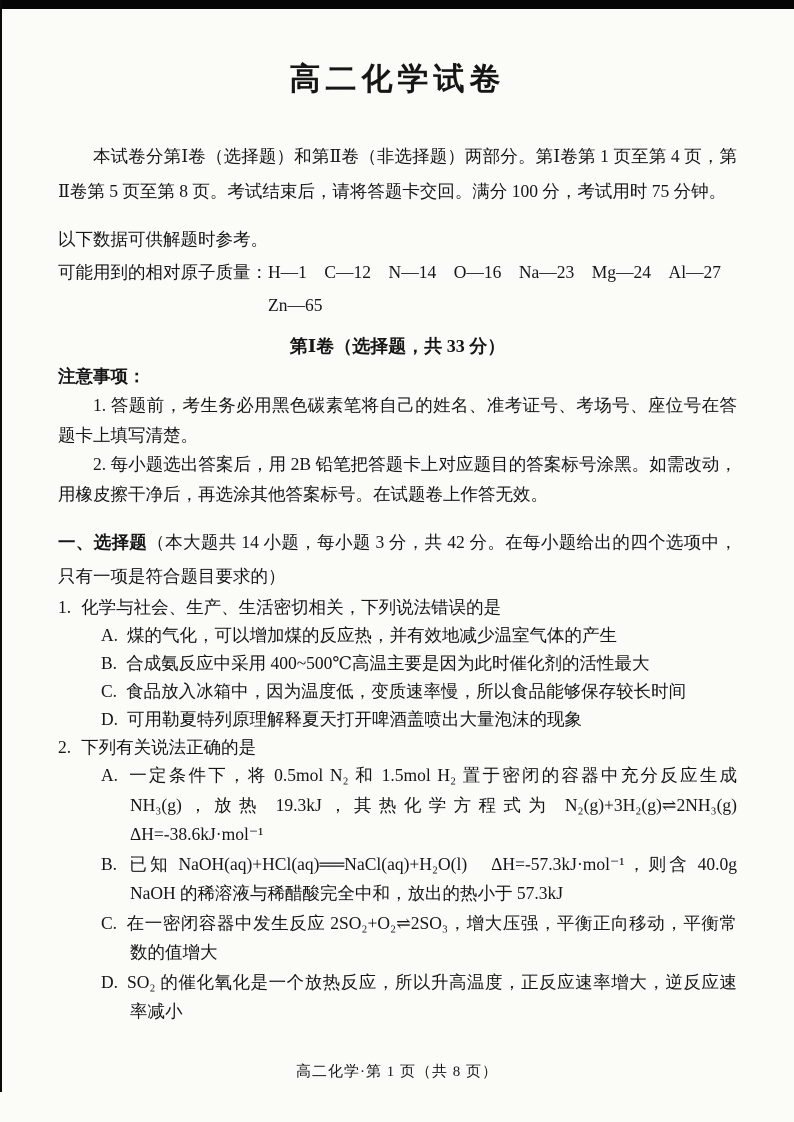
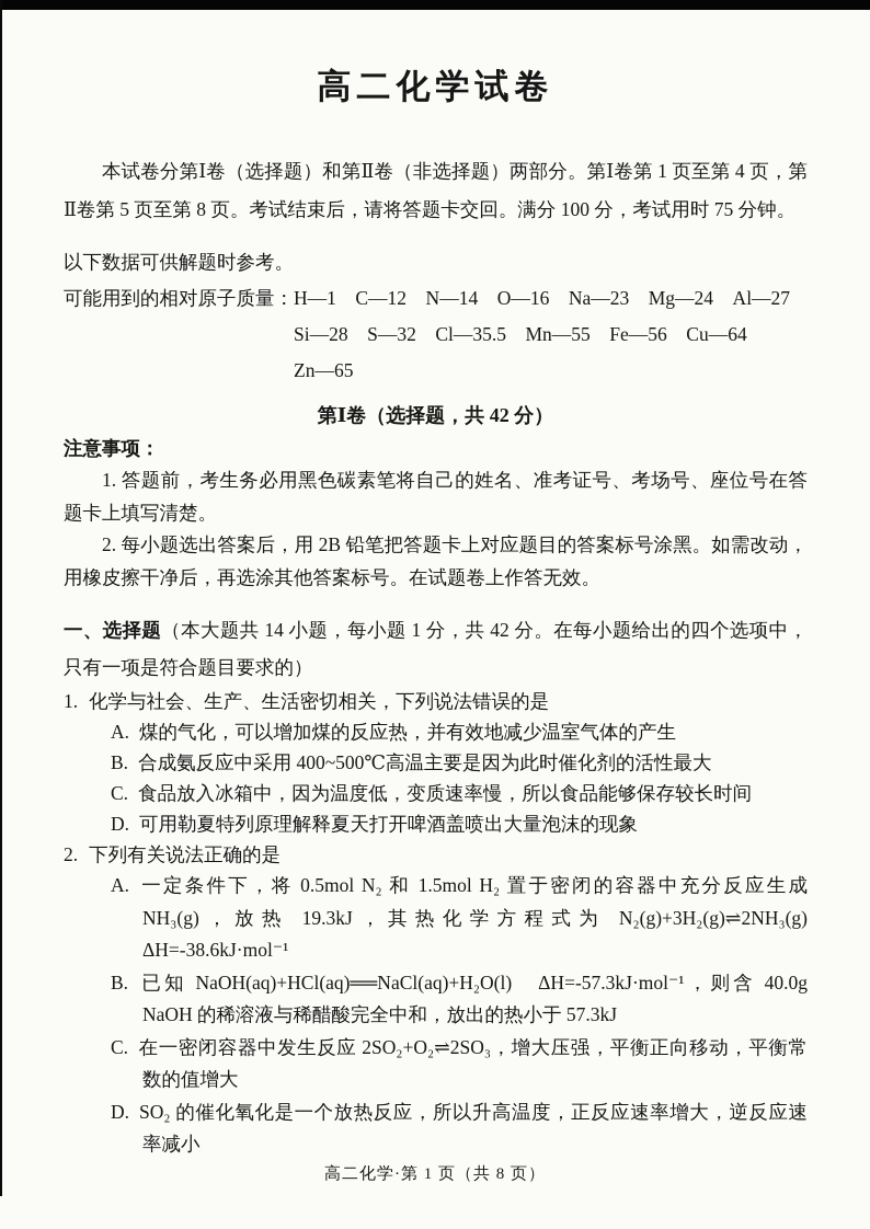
  高二化学试卷
  本试卷分第Ⅰ卷（选择题）和第Ⅱ卷（非选择题）两部分。第Ⅰ卷第 1 页至第 4 页，第Ⅱ卷第 5 页至第 8 页。考试结束后，请将答题卡交回。满分 100 分，考试用时 75 分钟。
  以下数据可供解题时参考。
  可能用到的相对原子质量：
  H—1 C—12 N—14 O—16 Na—23 Mg—24 Al—27
+ Si—28 S—32 Cl—35.5 Mn—55 Fe—56 Cu—64
  Zn—65
- 第Ⅰ卷（选择题，共 33 分）
+ 第Ⅰ卷（选择题，共 42 分）
  注意事项：
  1. 答题前，考生务必用黑色碳素笔将自己的姓名、准考证号、考场号、座位号在答题卡上填写清楚。
  2. 每小题选出答案后，用 2B 铅笔把答题卡上对应题目的答案标号涂黑。如需改动，用橡皮擦干净后，再选涂其他答案标号。在试题卷上作答无效。
- 一、选择题（本大题共 14 小题，每小题 3 分，共 42 分。在每小题给出的四个选项中，只有一项是符合题目要求的）
+ 一、选择题（本大题共 14 小题，每小题 1 分，共 42 分。在每小题给出的四个选项中，只有一项是符合题目要求的）
  1. 化学与社会、生产、生活密切相关，下列说法错误的是
  A. 煤的气化，可以增加煤的反应热，并有效地减少温室气体的产生
  B. 合成氨反应中采用 400~500℃高温主要是因为此时催化剂的活性最大
  C. 食品放入冰箱中，因为温度低，变质速率慢，所以食品能够保存较长时间
  D. 可用勒夏特列原理解释夏天打开啤酒盖喷出大量泡沫的现象
  2. 下列有关说法正确的是
  A. 一定条件下，将 0.5mol N₂ 和 1.5mol H₂ 置于密闭的容器中充分反应生成 NH₃(g)，放热 19.3kJ，其热化学方程式为 N₂(g)+3H₂(g)⇌2NH₃(g) ΔH=-38.6kJ·mol⁻¹
  B. 已知 NaOH(aq)+HCl(aq)══NaCl(aq)+H₂O(l) ΔH=-57.3kJ·mol⁻¹，则含 40.0g NaOH 的稀溶液与稀醋酸完全中和，放出的热小于 57.3kJ
  C. 在一密闭容器中发生反应 2SO₂+O₂⇌2SO₃，增大压强，平衡正向移动，平衡常数的值增大
  D. SO₂ 的催化氧化是一个放热反应，所以升高温度，正反应速率增大，逆反应速率减小
  高二化学·第 1 页（共 8 页）
